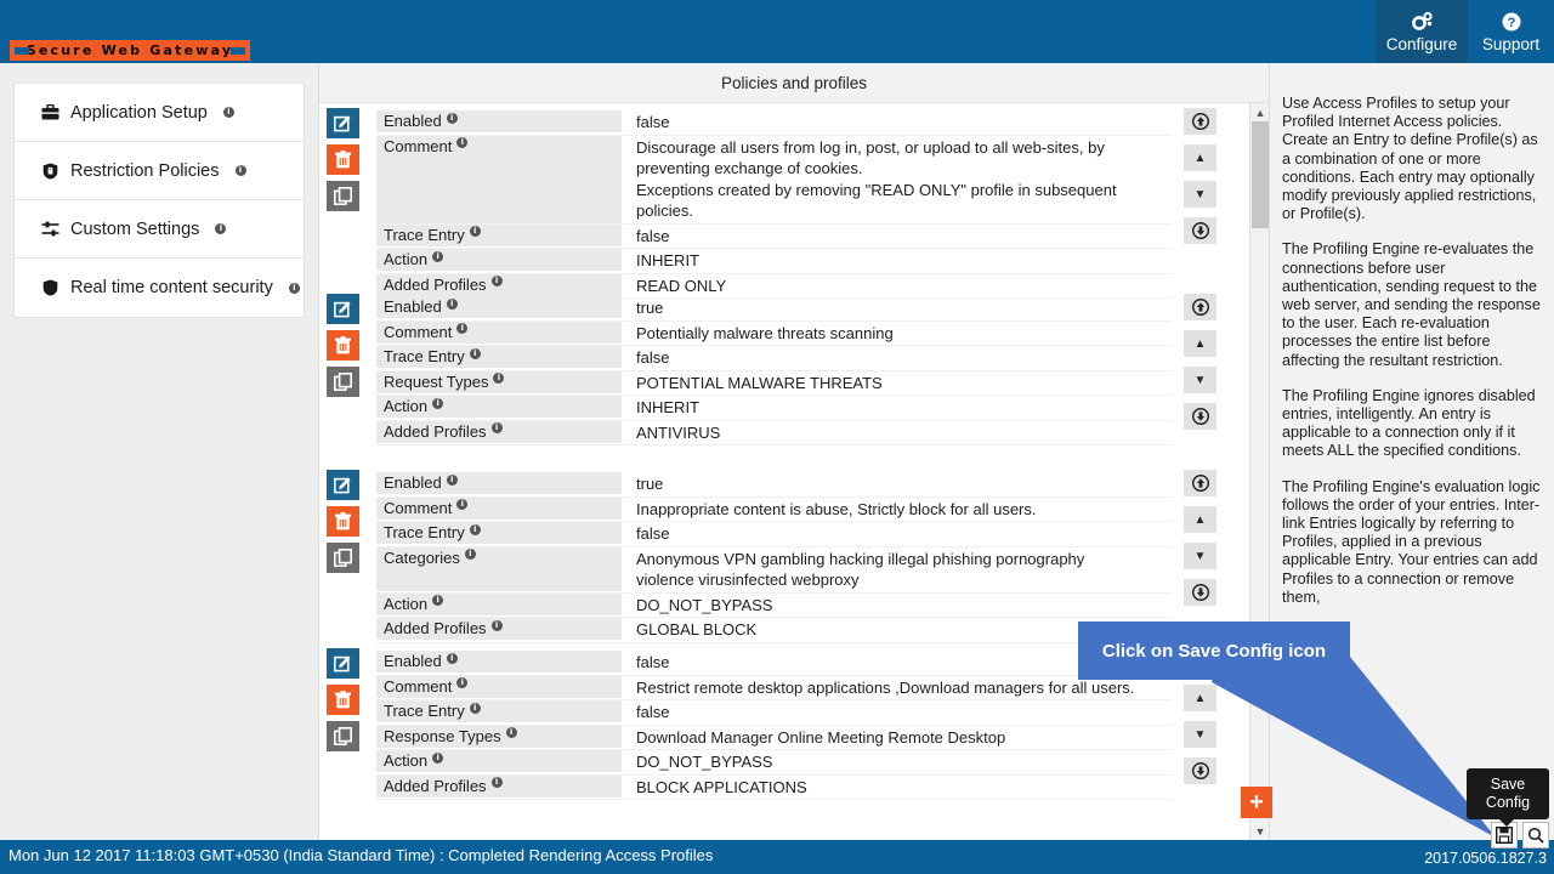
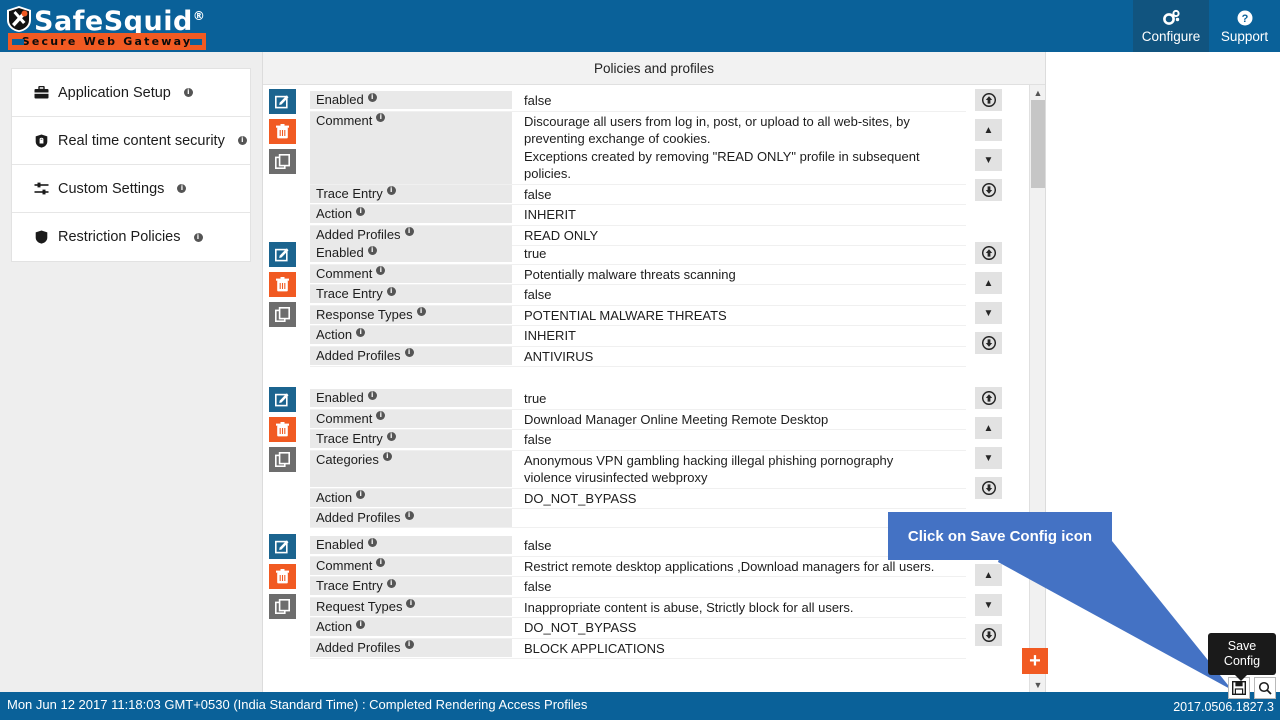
+ SafeSquid®
  Secure Web Gateway
  Configure
  ?
  Support
  Application Setup
  i
- Restriction Policies
+ Real time content security
  i
  Custom Settings
  i
- Real time content security
+ Restriction Policies
  i
  Policies and profiles
  Enabled i
  false
  Comment i
  Discourage all users from log in, post, or upload to all web-sites, by preventing exchange of cookies.
  Exceptions created by removing "READ ONLY" profile in subsequent policies.
  Trace Entry i
  false
  Action i
  INHERIT
  Added Profiles i
  READ ONLY
  ▲
  ▼
  Enabled i
  true
  Comment i
  Potentially malware threats scanning
  Trace Entry i
  false
- Request Types i
+ Response Types i
  POTENTIAL MALWARE THREATS
  Action i
  INHERIT
  Added Profiles i
  ANTIVIRUS
  ▲
  ▼
  Enabled i
  true
  Comment i
- Inappropriate content is abuse, Strictly block for all users.
+ Download Manager Online Meeting Remote Desktop
  Trace Entry i
  false
  Categories i
  Anonymous VPN gambling hacking illegal phishing pornography
  violence virusinfected webproxy
  Action i
  DO_NOT_BYPASS
  Added Profiles i
- GLOBAL BLOCK
  ▲
  ▼
  Enabled i
  false
  Comment i
  Restrict remote desktop applications ,Download managers for all users.
  Trace Entry i
  false
- Response Types i
+ Request Types i
- Download Manager Online Meeting Remote Desktop
+ Inappropriate content is abuse, Strictly block for all users.
  Action i
  DO_NOT_BYPASS
  Added Profiles i
  BLOCK APPLICATIONS
  ▲
  ▼
  ▲
  ▼
  +
- Use Access Profiles to setup your Profiled Internet Access policies. Create an Entry to define Profile(s) as a combination of one or more conditions. Each entry may optionally modify previously applied restrictions, or Profile(s).
- The Profiling Engine re-evaluates the connections before user authentication, sending request to the web server, and sending the response to the user. Each re-evaluation processes the entire list before affecting the resultant restriction.
- The Profiling Engine ignores disabled entries, intelligently. An entry is applicable to a connection only if it meets ALL the specified conditions.
- The Profiling Engine's evaluation logic follows the order of your entries. Inter-link Entries logically by referring to Profiles, applied in a previous applicable Entry. Your entries can add Profiles to a connection or remove them,
  Click on Save Config icon
  Save
  Config
  Mon Jun 12 2017 11:18:03 GMT+0530 (India Standard Time) : Completed Rendering Access Profiles
  2017.0506.1827.3
